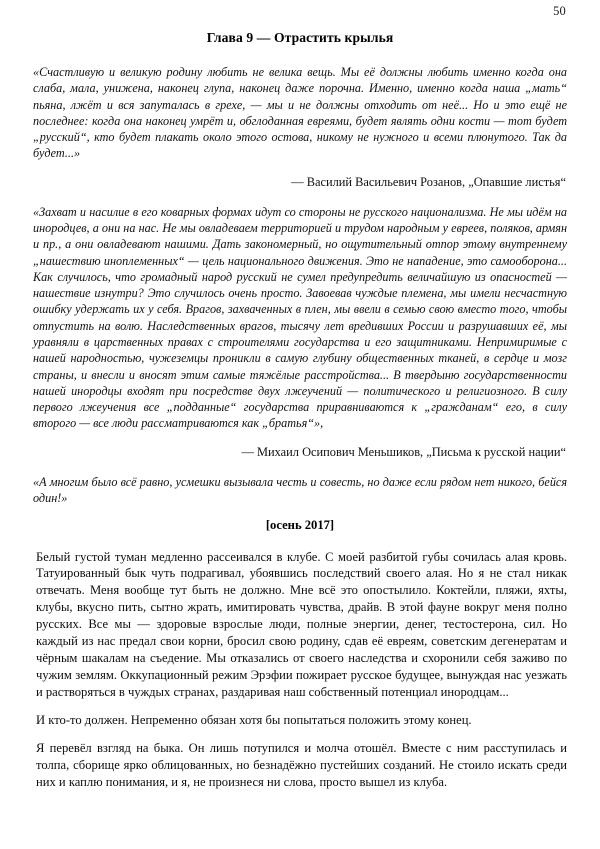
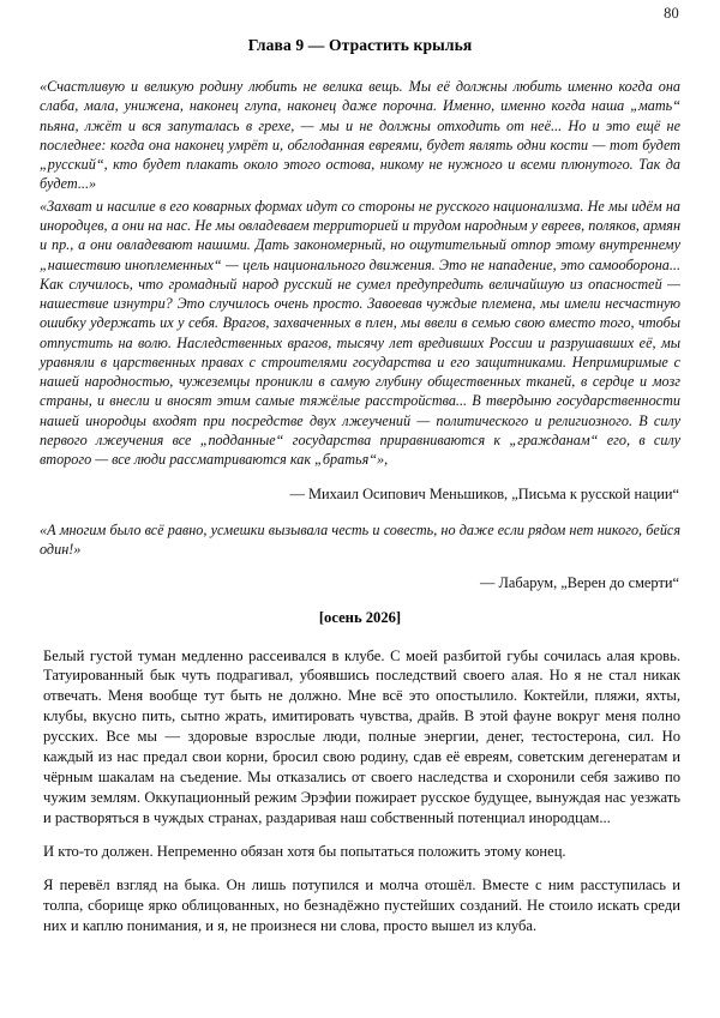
- 50
+ 80
  Глава 9 — Отрастить крылья
  «Счастливую и великую родину любить не велика вещь. Мы её должны любить именно когда она слаба, мала, унижена, наконец глупа, наконец даже порочна. Именно, именно когда наша „мать“ пьяна, лжёт и вся запуталась в грехе, — мы и не должны отходить от неё... Но и это ещё не последнее: когда она наконец умрёт и, обглоданная евреями, будет являть одни кости — тот будет „русский“, кто будет плакать около этого остова, никому не нужного и всеми плюнутого. Так да будет...»
- — Василий Васильевич Розанов, „Опавшие листья“
  «Захват и насилие в его коварных формах идут со стороны не русского национализма. Не мы идём на инородцев, а они на нас. Не мы овладеваем территорией и трудом народным у евреев, поляков, армян и пр., а они овладевают нашими. Дать закономерный, но ощутительный отпор этому внутреннему „нашествию иноплеменных“ — цель национального движения. Это не нападение, это самооборона... Как случилось, что громадный народ русский не сумел предупредить величайшую из опасностей — нашествие изнутри? Это случилось очень просто. Завоевав чуждые племена, мы имели несчастную ошибку удержать их у себя. Врагов, захваченных в плен, мы ввели в семью свою вместо того, чтобы отпустить на волю. Наследственных врагов, тысячу лет вредивших России и разрушавших её, мы уравняли в царственных правах с строителями государства и его защитниками. Непримиримые с нашей народностью, чужеземцы проникли в самую глубину общественных тканей, в сердце и мозг страны, и внесли и вносят этим самые тяжёлые расстройства... В твердыню государственности нашей инородцы входят при посредстве двух лжеучений — политического и религиозного. В силу первого лжеучения все „подданные“ государства приравниваются к „гражданам“ его, в силу второго — все люди рассматриваются как „братья“»,
  — Михаил Осипович Меньшиков, „Письма к русской нации“
  «А многим было всё равно, усмешки вызывала честь и совесть, но даже если рядом нет никого, бейся один!»
+ — Лабарум, „Верен до смерти“
- [осень 2017]
+ [осень 2026]
  Белый густой туман медленно рассеивался в клубе. С моей разбитой губы сочилась алая кровь. Татуированный бык чуть подрагивал, убоявшись последствий своего алая. Но я не стал никак отвечать. Меня вообще тут быть не должно. Мне всё это опостылило. Коктейли, пляжи, яхты, клубы, вкусно пить, сытно жрать, имитировать чувства, драйв. В этой фауне вокруг меня полно русских. Все мы — здоровые взрослые люди, полные энергии, денег, тестостерона, сил. Но каждый из нас предал свои корни, бросил свою родину, сдав её евреям, советским дегенератам и чёрным шакалам на съедение. Мы отказались от своего наследства и схоронили себя заживо по чужим землям. Оккупационный режим Эрэфии пожирает русское будущее, вынуждая нас уезжать и растворяться в чуждых странах, раздаривая наш собственный потенциал инородцам...
  И кто-то должен. Непременно обязан хотя бы попытаться положить этому конец.
  Я перевёл взгляд на быка. Он лишь потупился и молча отошёл. Вместе с ним расступилась и толпа, сборище ярко облицованных, но безнадёжно пустейших созданий. Не стоило искать среди них и каплю понимания, и я, не произнеся ни слова, просто вышел из клуба.
